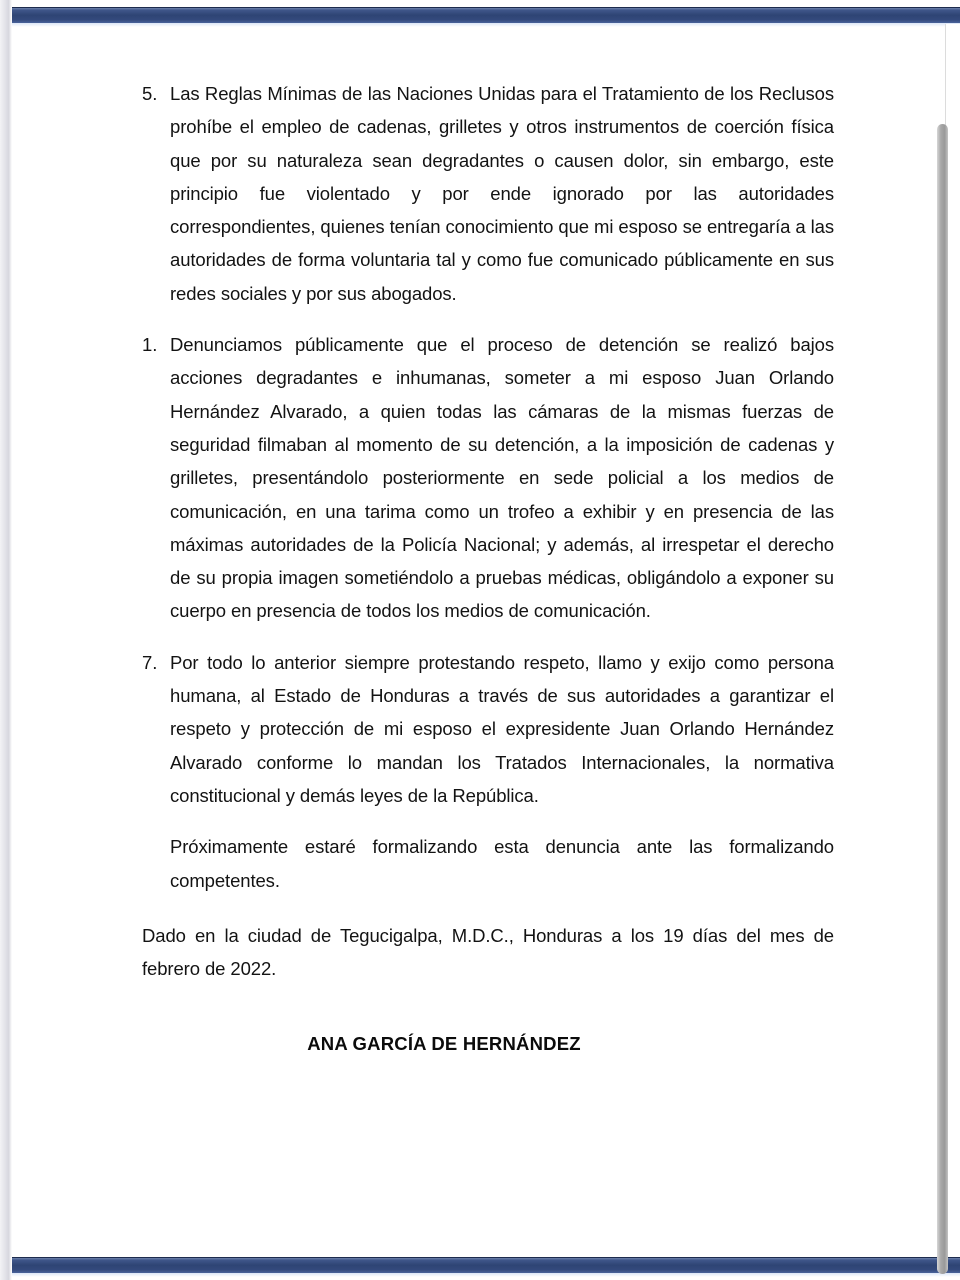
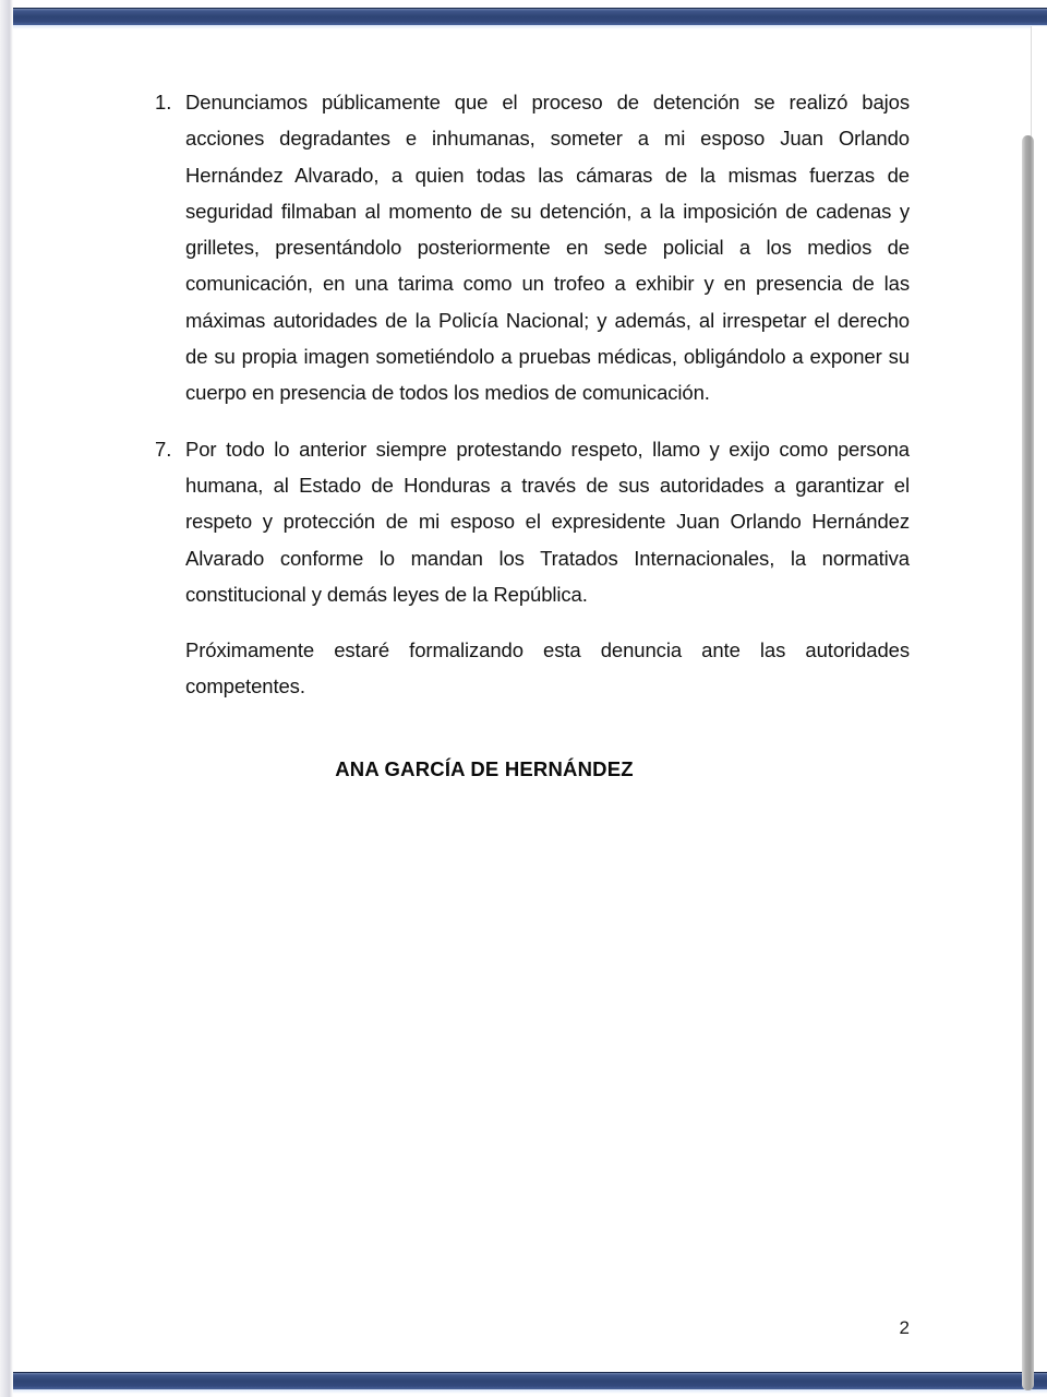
- 5.
- Las Reglas Mínimas de las Naciones Unidas para el Tratamiento de los Reclusos prohíbe el empleo de cadenas, grilletes y otros instrumentos de coerción física que por su naturaleza sean degradantes o causen dolor, sin embargo, este principio fue violentado y por ende ignorado por las autoridades correspondientes, quienes tenían conocimiento que mi esposo se entregaría a las autoridades de forma voluntaria tal y como fue comunicado públicamente en sus redes sociales y por sus abogados.
  1.
  Denunciamos públicamente que el proceso de detención se realizó bajos acciones degradantes e inhumanas, someter a mi esposo Juan Orlando Hernández Alvarado, a quien todas las cámaras de la mismas fuerzas de seguridad filmaban al momento de su detención, a la imposición de cadenas y grilletes, presentándolo posteriormente en sede policial a los medios de comunicación, en una tarima como un trofeo a exhibir y en presencia de las máximas autoridades de la Policía Nacional; y además, al irrespetar el derecho de su propia imagen sometiéndolo a pruebas médicas, obligándolo a exponer su cuerpo en presencia de todos los medios de comunicación.
  7.
  Por todo lo anterior siempre protestando respeto, llamo y exijo como persona humana, al Estado de Honduras a través de sus autoridades a garantizar el respeto y protección de mi esposo el expresidente Juan Orlando Hernández Alvarado conforme lo mandan los Tratados Internacionales, la normativa constitucional y demás leyes de la República.
- Próximamente estaré formalizando esta denuncia ante las formalizando competentes.
+ Próximamente estaré formalizando esta denuncia ante las autoridades competentes.
- Dado en la ciudad de Tegucigalpa, M.D.C., Honduras a los 19 días del mes de febrero de 2022.
  ANA GARCÍA DE HERNÁNDEZ
+ 2
